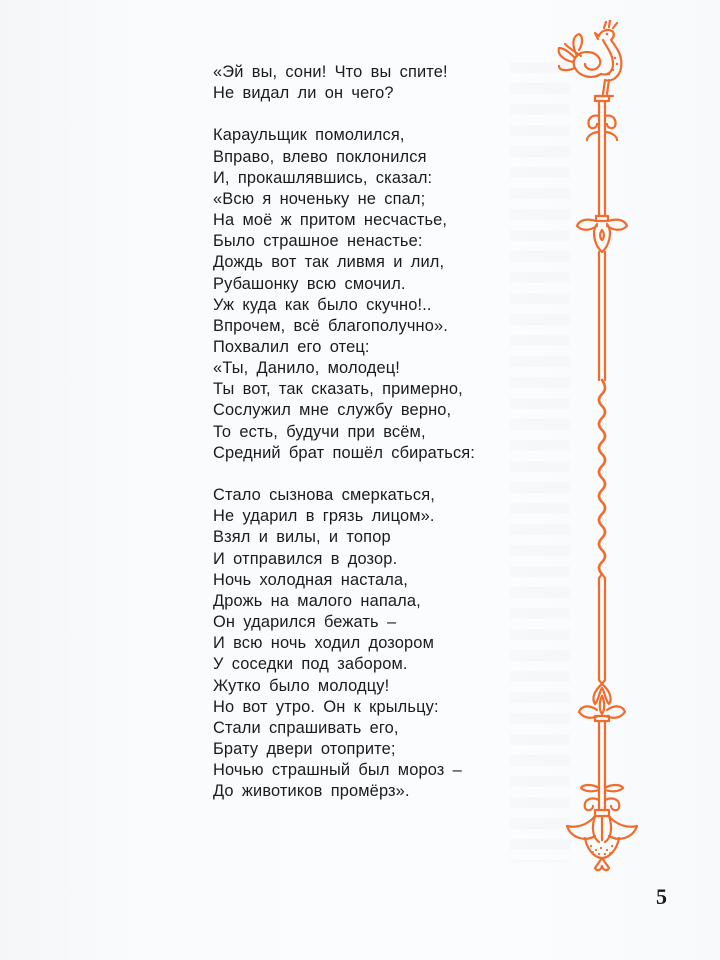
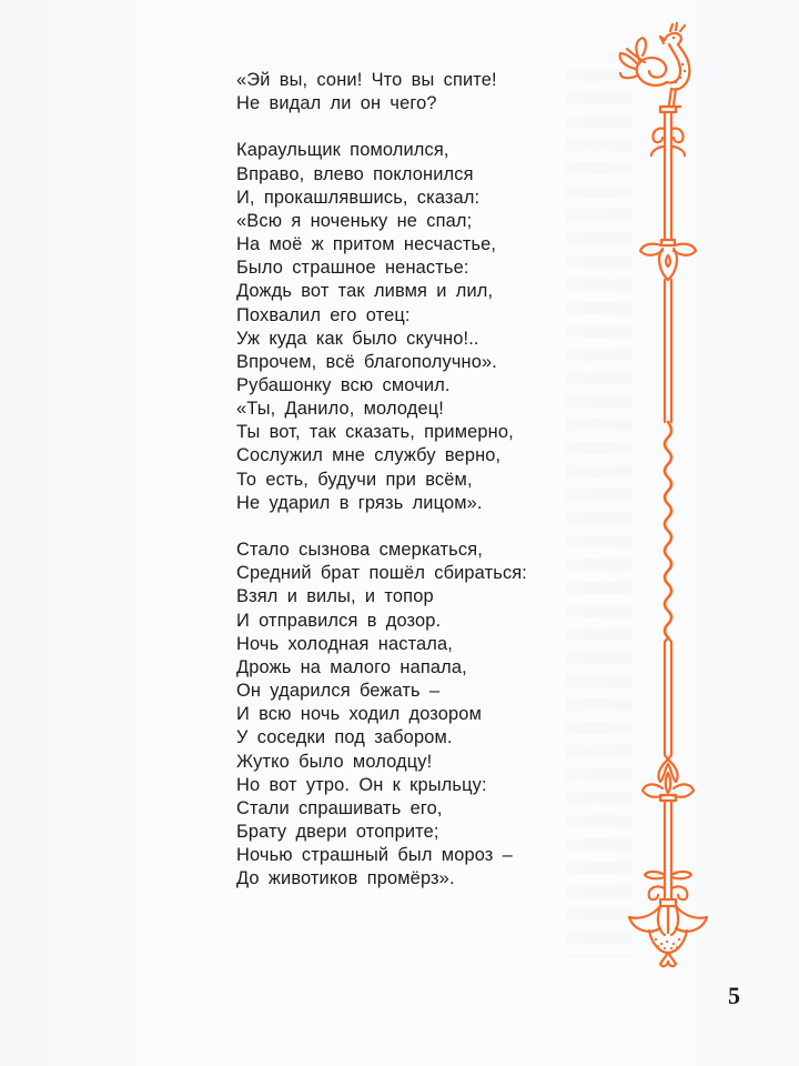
  «Эй вы, сони! Что вы спите!
  Не видал ли он чего?
  Караульщик помолился,
  Вправо, влево поклонился
  И, прокашлявшись, сказал:
  «Всю я ноченьку не спал;
  На моё ж притом несчастье,
  Было страшное ненастье:
  Дождь вот так ливмя и лил,
- Рубашонку всю смочил.
+ Похвалил его отец:
  Уж куда как было скучно!..
  Впрочем, всё благополучно».
- Похвалил его отец:
+ Рубашонку всю смочил.
  «Ты, Данило, молодец!
  Ты вот, так сказать, примерно,
  Сослужил мне службу верно,
  То есть, будучи при всём,
- Средний брат пошёл сбираться:
+ Не ударил в грязь лицом».
  Стало сызнова смеркаться,
- Не ударил в грязь лицом».
+ Средний брат пошёл сбираться:
  Взял и вилы, и топор
  И отправился в дозор.
  Ночь холодная настала,
  Дрожь на малого напала,
  Он ударился бежать –
  И всю ночь ходил дозором
  У соседки под забором.
  Жутко было молодцу!
  Но вот утро. Он к крыльцу:
  Стали спрашивать его,
  Брату двери отоприте;
  Ночью страшный был мороз –
  До животиков промёрз».
  5
